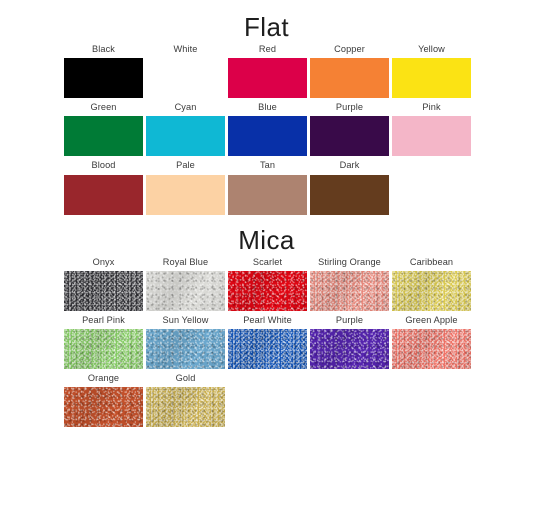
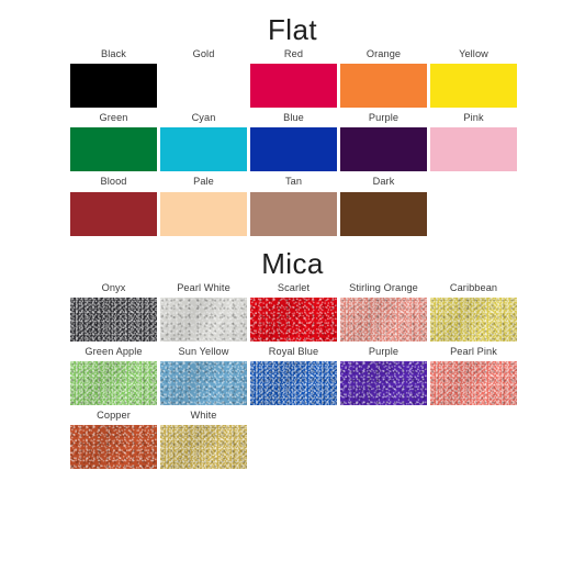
  Flat
  Black
- White
+ Gold
  Red
- Copper
+ Orange
  Yellow
  Green
  Cyan
  Blue
  Purple
  Pink
  Blood
  Pale
  Tan
  Dark
  Mica
  Onyx
- Royal Blue
+ Pearl White
  Scarlet
  Stirling Orange
  Caribbean
- Pearl Pink
+ Green Apple
  Sun Yellow
- Pearl White
+ Royal Blue
  Purple
- Green Apple
+ Pearl Pink
- Orange
+ Copper
- Gold
+ White
